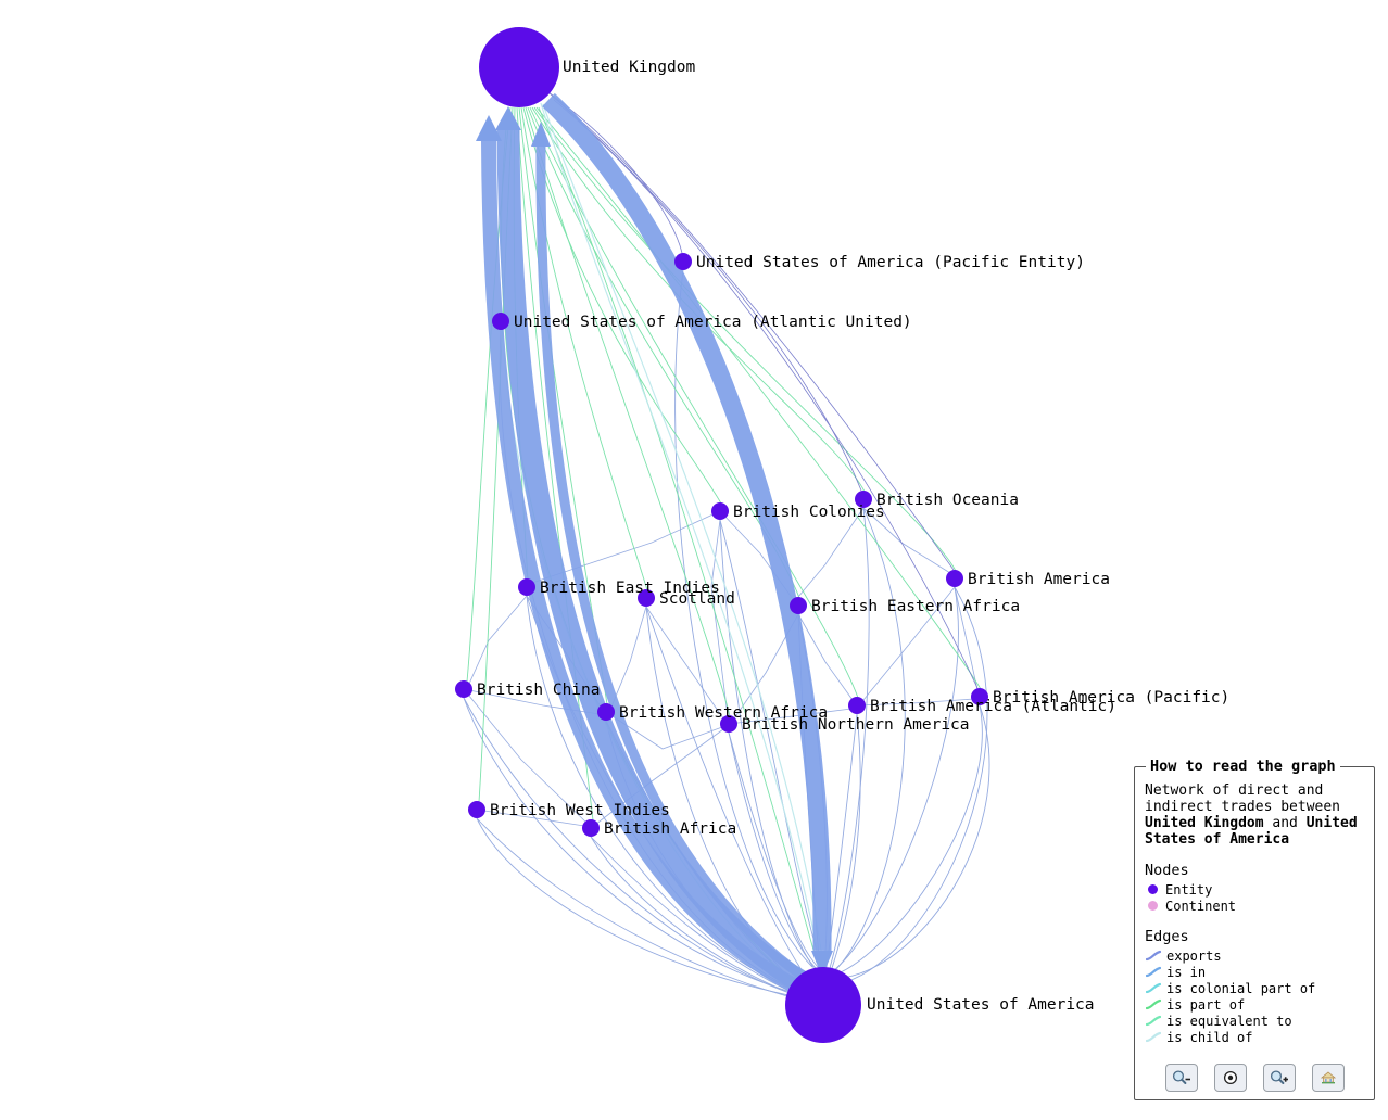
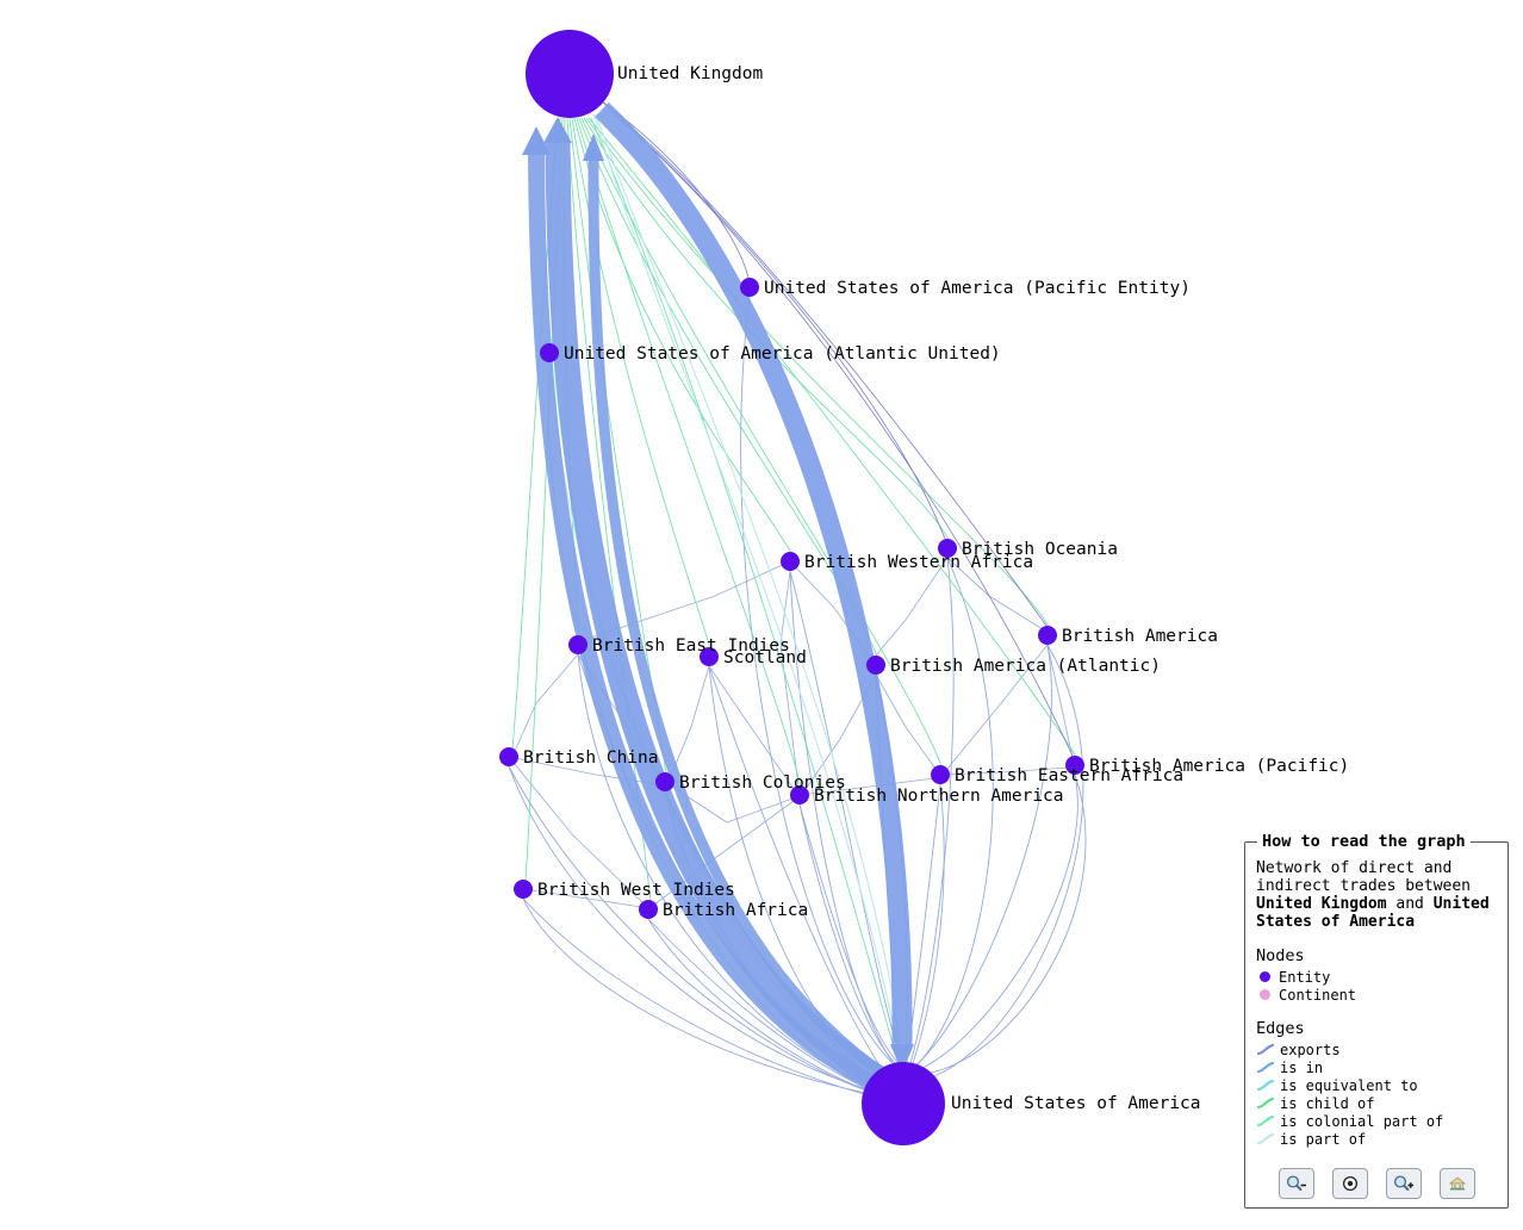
  United Kingdom
  United States of America
  United States of America (Pacific Entity)
  United States of America (Atlantic United)
  British Oceania
- British Colonies
+ British Western Africa
  British America
  British East Indies
  Scotland
- British Eastern Africa
+ British America (Atlantic)
  British China
  British America (Pacific)
- British America (Atlantic)
+ British Eastern Africa
- British Western Africa
+ British Colonies
  British Northern America
  British West Indies
  British Africa
  How to read the graph
  Network of direct and
  indirect trades between
  United Kingdom and United States of America
  Nodes
  Entity
  Continent
  Edges
  exports
  is in
- is colonial part of
+ is equivalent to
- is part of
+ is child of
- is equivalent to
+ is colonial part of
- is child of
+ is part of
